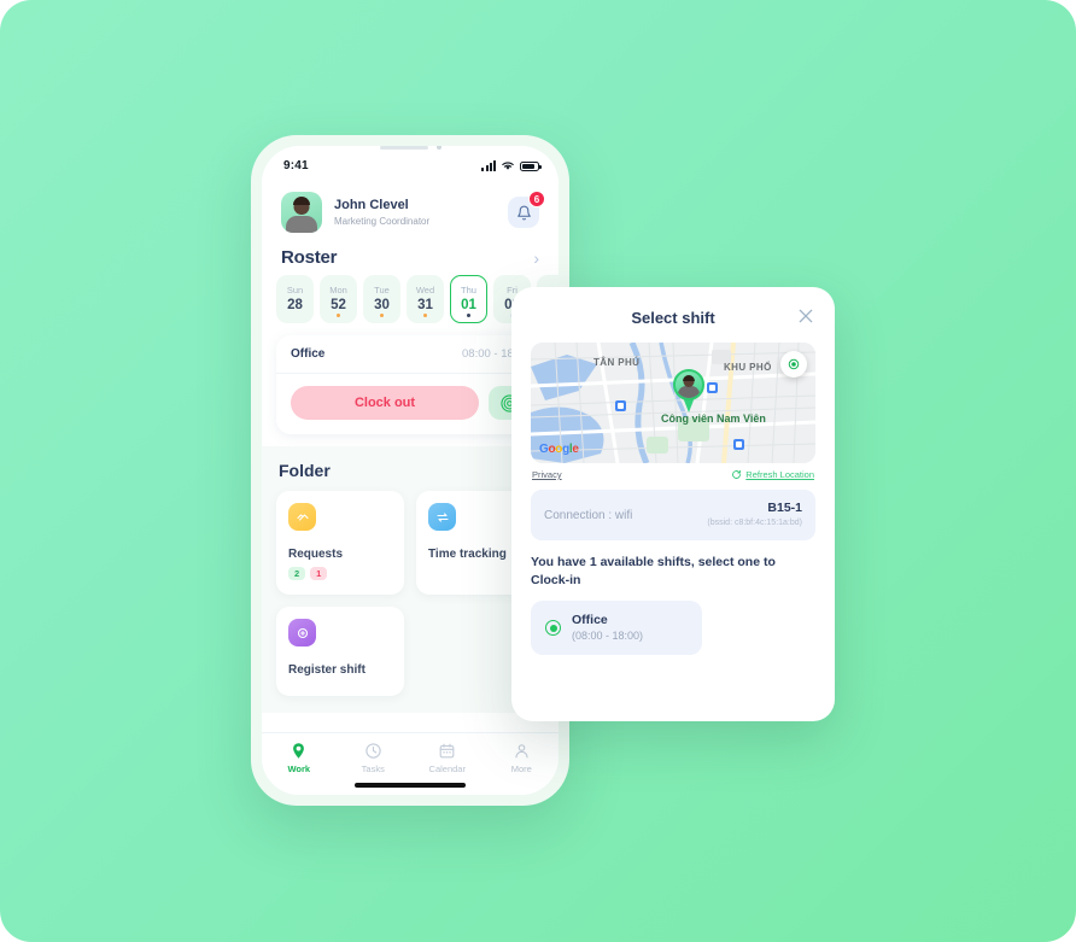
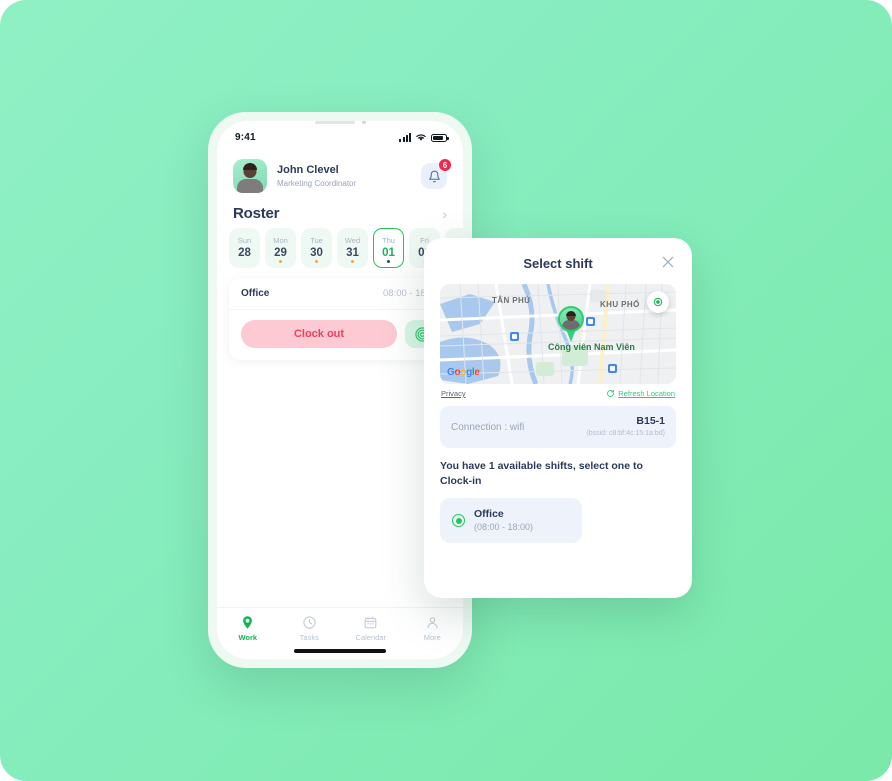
  9:41
  John Clevel
  Marketing Coordinator
  6
  Roster
  ›
  Sun
  28
  Mon
- 52
+ 29
  Tue
  30
  Wed
  31
  Thu
  01
  Fri
  Office
  Clock out
- Folder
- Requests
- 2
- 1
- Time tracking
- Register shift
  Work
  Tasks
  Calendar
  More
  Select shift
  TÂN PHÚ
  KHU PHỐ
  Công viên Nam Viên
  Google
  Privacy
  Refresh Location
  Connection : wifi
  B15-1
  You have 1 available shifts, select one to Clock-in
  Office
  (08:00 - 18:00)
